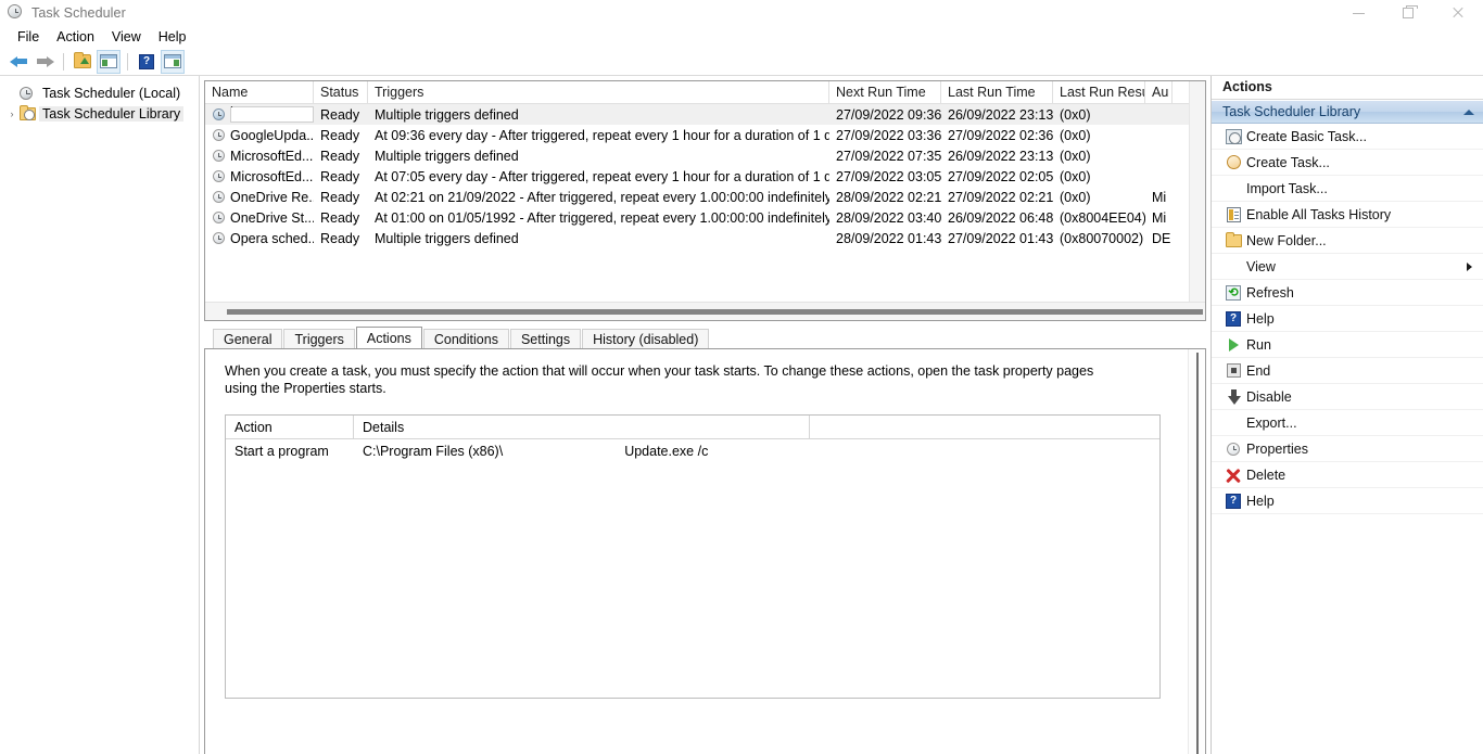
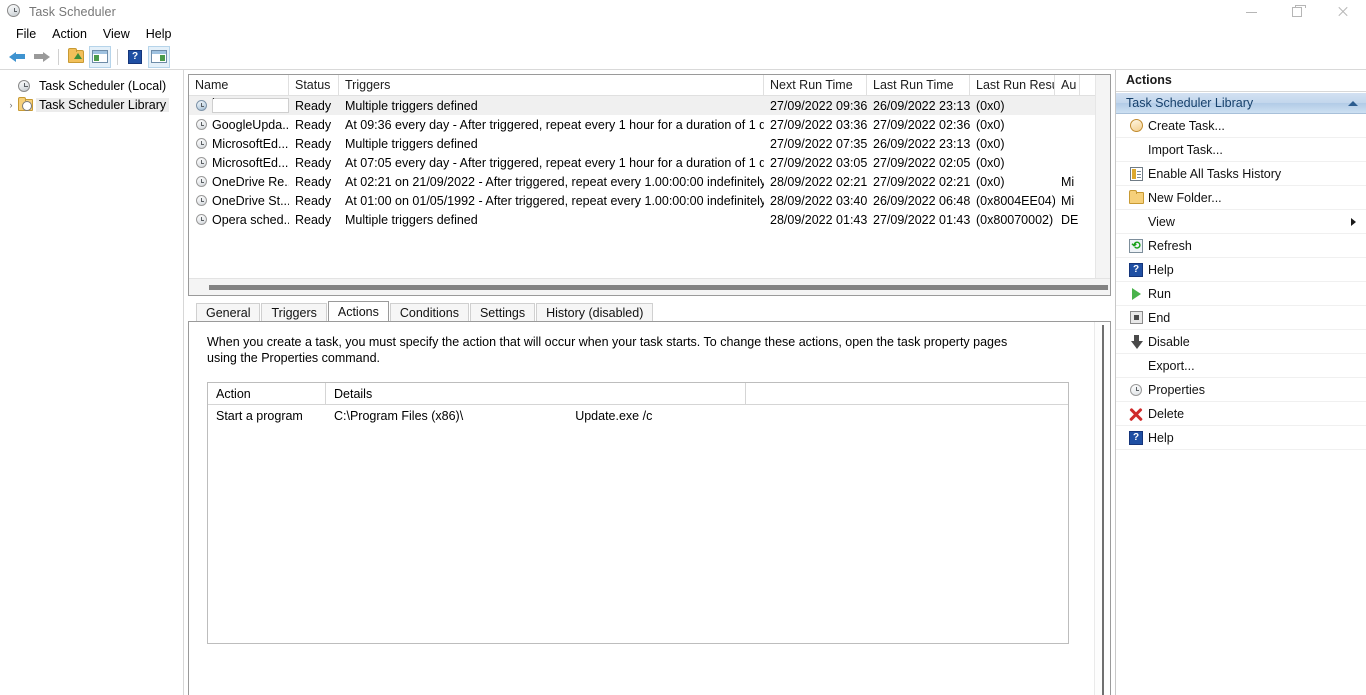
  Task Scheduler
  File
  Action
  View
  Help
  ?
  Task Scheduler (Local)
  ›
  Task Scheduler Library
  Name
  Status
  Triggers
  Next Run Time
  Last Run Time
  Last Run Res
  Au
  Ready
  Multiple triggers defined
  27/09/2022 09:36
  26/09/2022 23:13
  (0x0)
  GoogleUpda..
  Ready
  At 09:36 every day - After triggered, repeat every 1 hour for a duration of 1 d
  27/09/2022 03:36
  27/09/2022 02:36
  (0x0)
  MicrosoftEd...
  Ready
  Multiple triggers defined
  27/09/2022 07:35
  26/09/2022 23:13
  (0x0)
  MicrosoftEd...
  Ready
  At 07:05 every day - After triggered, repeat every 1 hour for a duration of 1 d
  27/09/2022 03:05
  27/09/2022 02:05
  (0x0)
  OneDrive Re.
  Ready
  At 02:21 on 21/09/2022 - After triggered, repeat every 1.00:00:00 indefinitely
  28/09/2022 02:21
  27/09/2022 02:21
  (0x0)
  Mi
  OneDrive St...
  Ready
  At 01:00 on 01/05/1992 - After triggered, repeat every 1.00:00:00 indefinitely
  28/09/2022 03:40
  26/09/2022 06:48
  (0x8004EE04)
  Mi
  Opera sched..
  Ready
  Multiple triggers defined
  28/09/2022 01:43
  27/09/2022 01:43
  (0x80070002)
  DE
  General
  Triggers
  Actions
  Conditions
  Settings
  History (disabled)
- When you create a task, you must specify the action that will occur when your task starts. To change these actions, open the task property pages using the Properties starts.
+ When you create a task, you must specify the action that will occur when your task starts. To change these actions, open the task property pages using the Properties command.
  Action
  Details
  Start a program
  C:\Program Files (x86)\ Update.exe /c
  Actions
  Task Scheduler Library
- Create Basic Task...
  Create Task...
  Import Task...
  Enable All Tasks History
  New Folder...
  View
  ⟲
  Refresh
  ?
  Help
  Run
  End
  Disable
  Export...
  Properties
  Delete
  ?
  Help
